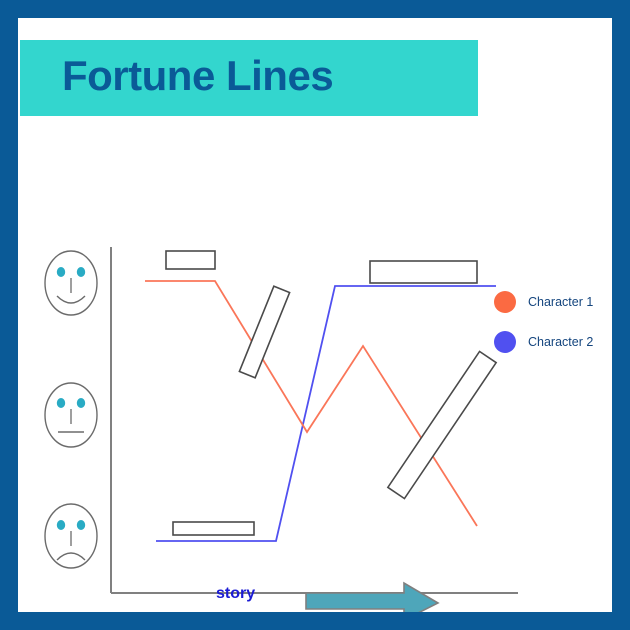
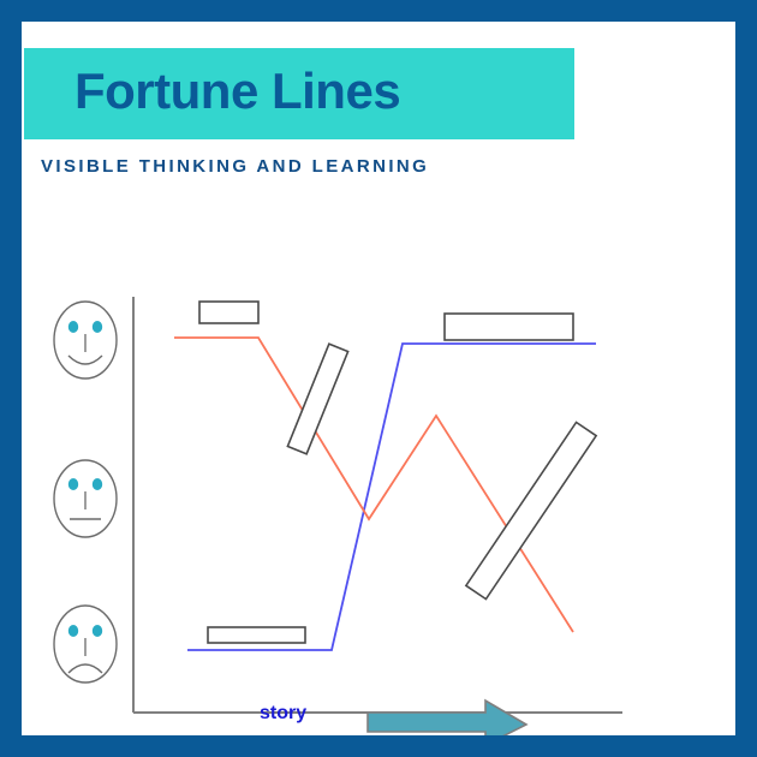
  Fortune Lines
+ VISIBLE THINKING AND LEARNING
  story
- Character 1
- Character 2
